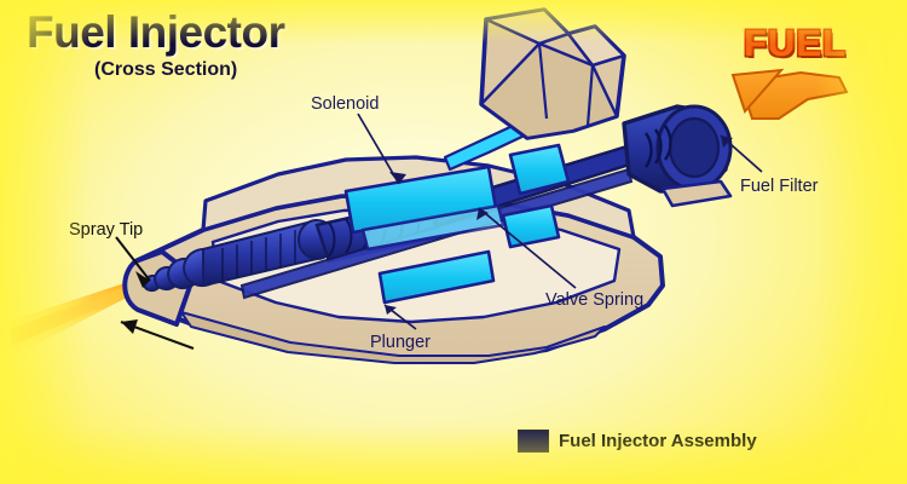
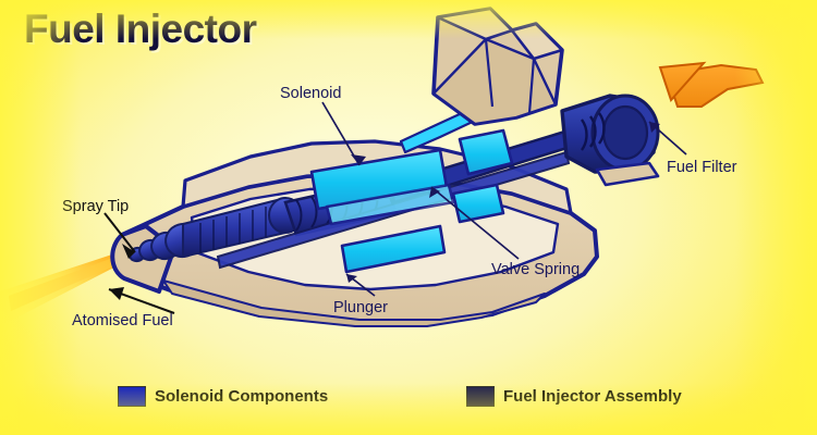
  Fuel Injector
- (Cross Section)
- FUEL
  Solenoid
  Fuel Filter
  Spray Tip
+ Atomised Fuel
  Plunger
  Valve Spring
+ Solenoid Components
  Fuel Injector Assembly
